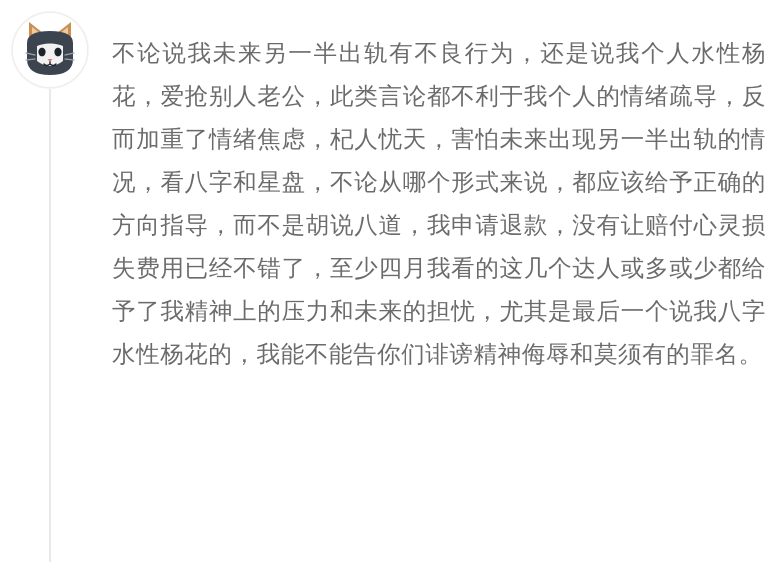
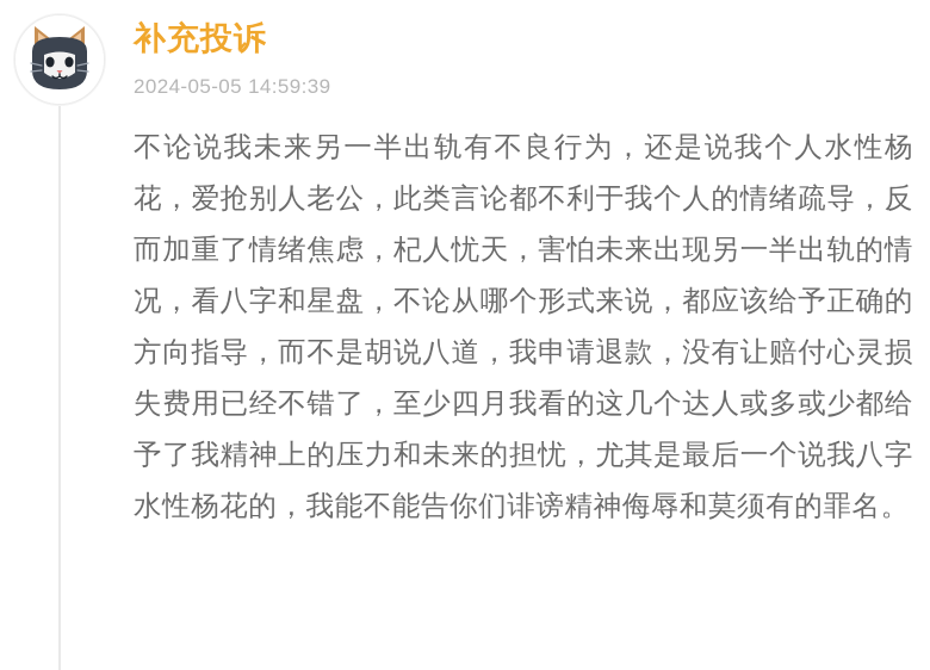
+ 补充投诉
+ 2024-05-05 14:59:39
  不论说我未来另一半出轨有不良行为，还是说我个人水性杨花，爱抢别人老公，此类言论都不利于我个人的情绪疏导，反而加重了情绪焦虑，杞人忧天，害怕未来出现另一半出轨的情况，看八字和星盘，不论从哪个形式来说，都应该给予正确的方向指导，而不是胡说八道，我申请退款，没有让赔付心灵损失费用已经不错了，至少四月我看的这几个达人或多或少都给予了我精神上的压力和未来的担忧，尤其是最后一个说我八字水性杨花的，我能不能告你们诽谤精神侮辱和莫须有的罪名。
